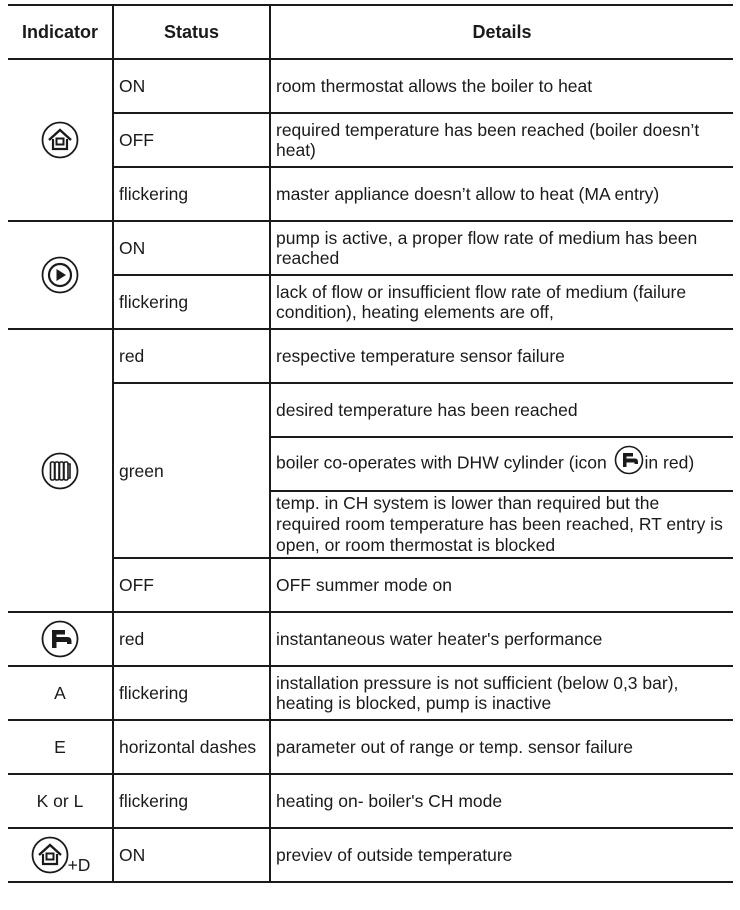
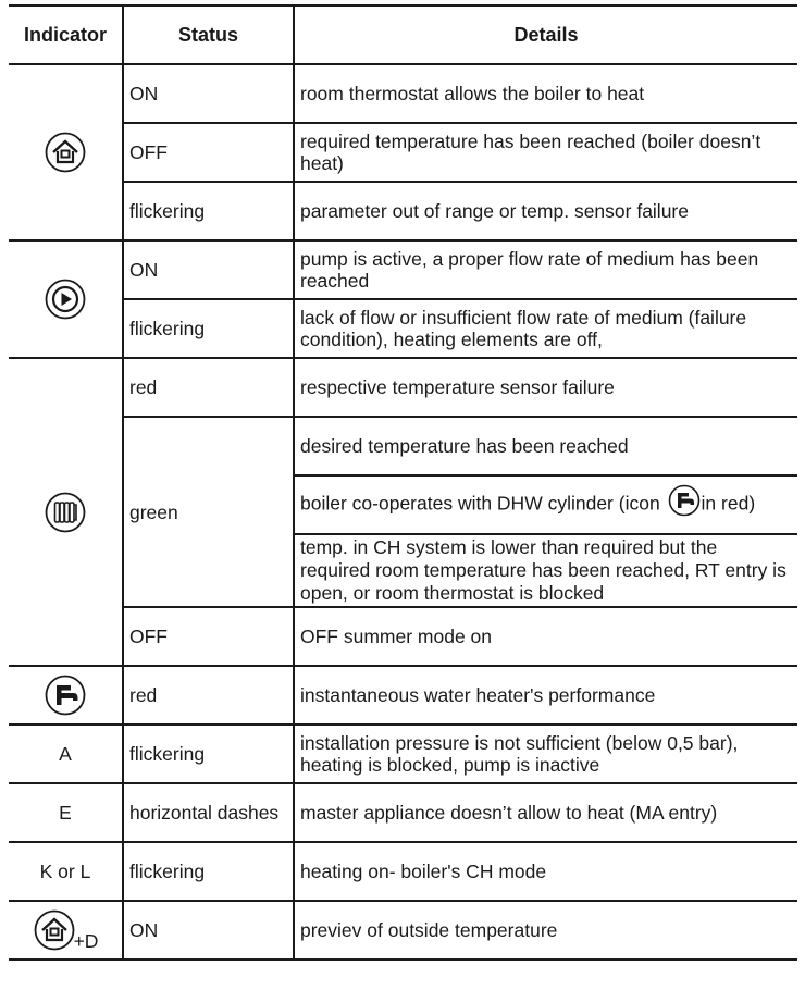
  Indicator	Status	Details
  	ON	room thermostat allows the boiler to heat
  OFF	required temperature has been reached (boiler doesn’t heat)
- flickering	master appliance doesn’t allow to heat (MA entry)
+ flickering	parameter out of range or temp. sensor failure
  	ON	pump is active, a proper flow rate of medium has been reached
  flickering	lack of flow or insufficient flow rate of medium (failure condition), heating elements are off,
  	red	respective temperature sensor failure
  green	desired temperature has been reached
  boiler co-operates with DHW cylinder (icon in red)
  temp. in CH system is lower than required but the required room temperature has been reached, RT entry is open, or room thermostat is blocked
  OFF	OFF summer mode on
  	red	instantaneous water heater's performance
- A	flickering	installation pressure is not sufficient (below 0,3 bar), heating is blocked, pump is inactive
+ A	flickering	installation pressure is not sufficient (below 0,5 bar), heating is blocked, pump is inactive
- E	horizontal dashes	parameter out of range or temp. sensor failure
+ E	horizontal dashes	master appliance doesn’t allow to heat (MA entry)
  K or L	flickering	heating on- boiler's CH mode
  +D	ON	previev of outside temperature
